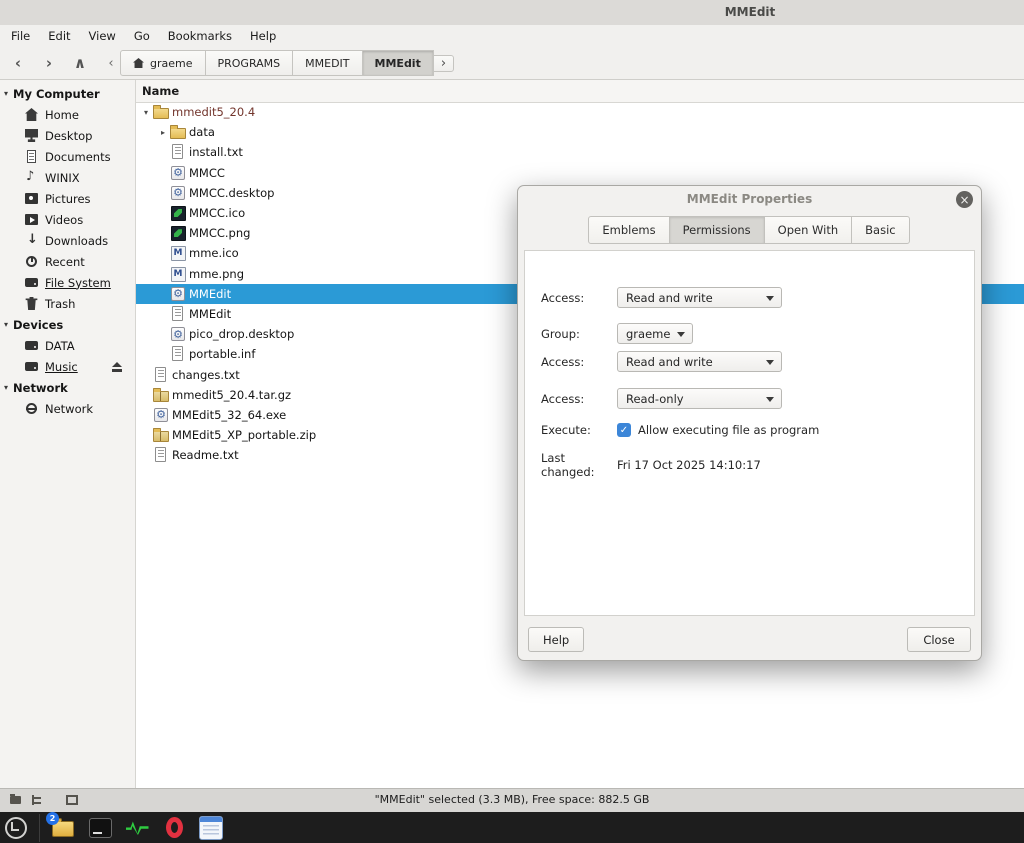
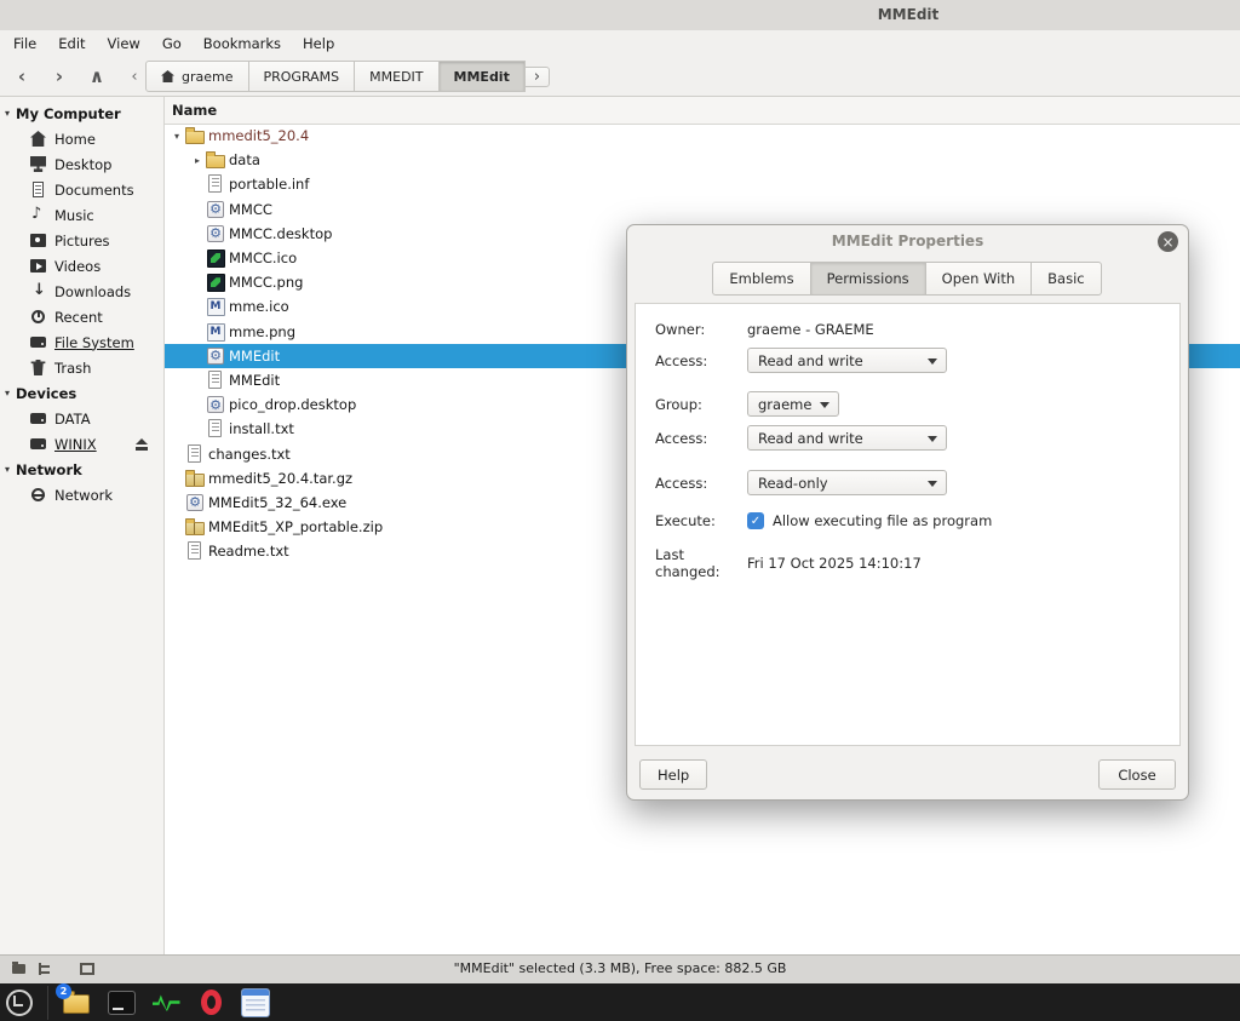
  MMEdit
  File
  Edit
  View
  Go
  Bookmarks
  Help
  ‹
  ›
  ∧
  ‹
  graeme
  PROGRAMS
  MMEDIT
  MMEdit
  ›
  ▾
  My Computer
  Home
  Desktop
  Documents
- WINIX
+ Music
  Pictures
  Videos
  Downloads
  Recent
  File System
  Trash
  ▾
  Devices
  DATA
- Music
+ WINIX
  ▾
  Network
  Network
  Name
  ▾
  mmedit5_20.4
  ▸
  data
- install.txt
+ portable.inf
  MMCC
  MMCC.desktop
  MMCC.ico
  MMCC.png
  mme.ico
  mme.png
  MMEdit
  MMEdit
  pico_drop.desktop
- portable.inf
+ install.txt
  changes.txt
  mmedit5_20.4.tar.gz
  MMEdit5_32_64.exe
  MMEdit5_XP_portable.zip
  Readme.txt
  MMEdit Properties
  ×
  Emblems
  Permissions
  Open With
  Basic
+ Owner:
+ graeme - GRAEME
  Access:
  Read and write
  Group:
  graeme
  Access:
  Read and write
  Access:
  Read-only
  Execute:
  ✓
  Allow executing file as program
  Last changed:
  Fri 17 Oct 2025 14:10:17
  Help
  Close
  "MMEdit" selected (3.3 MB), Free space: 882.5 GB
  2
